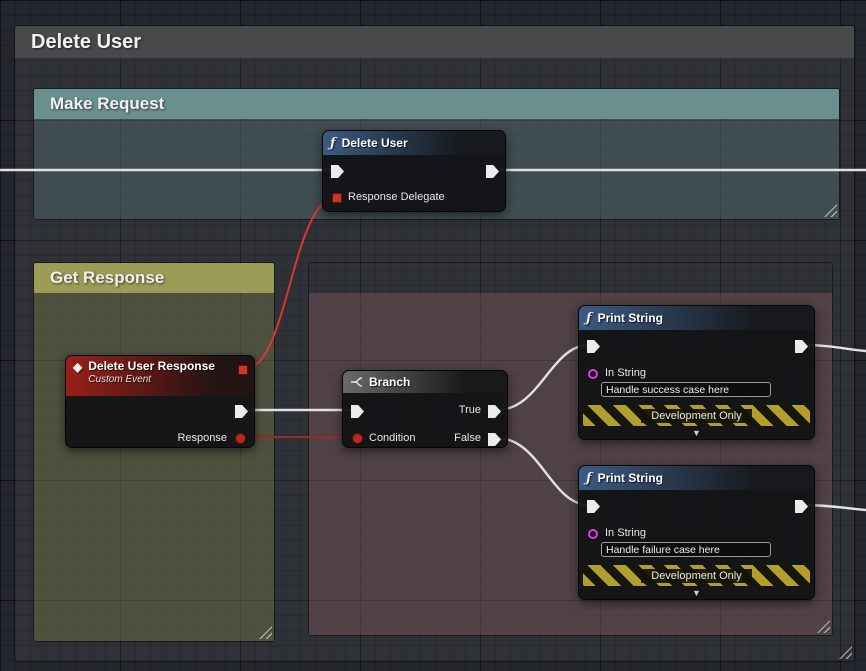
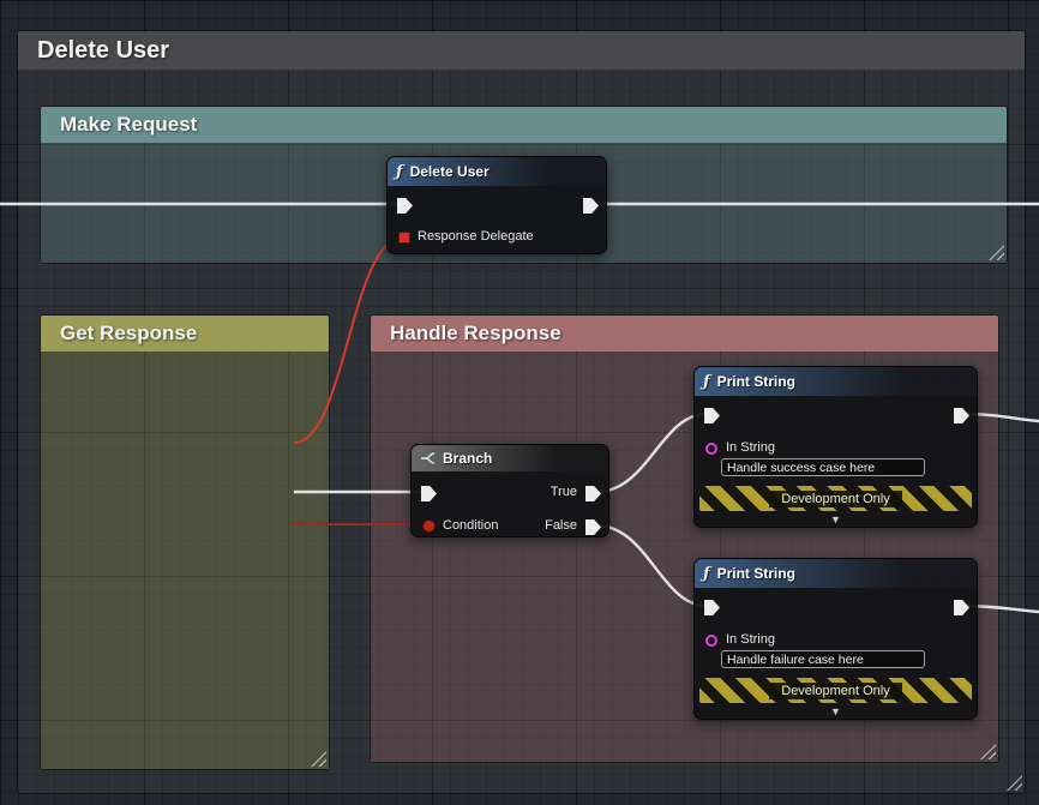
  Delete User
  Make Request
  Get Response
+ Handle Response
  ƒ
  Delete User
  Response Delegate
- ◈
- Delete User Response
- Custom Event
- Response
  Branch
  Condition
  True
  False
  ƒ
  Print String
  In String
  Handle success case here
  Development Only
  ▼
  ƒ
  Print String
  In String
  Handle failure case here
  Development Only
  ▼
